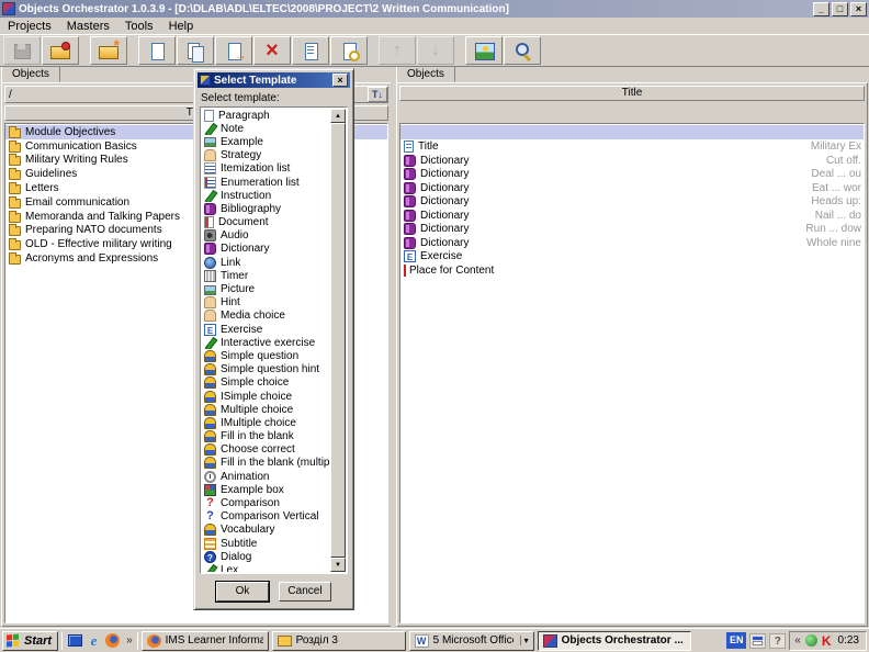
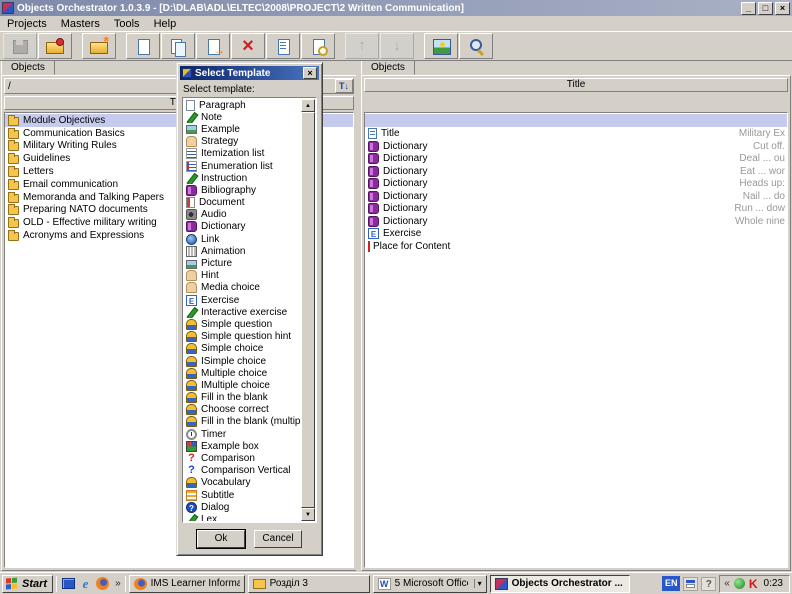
  Objects Orchestrator 1.0.3.9 - [D:\DLAB\ADL\ELTEC\2008\PROJECT\2 Written Communication]
  _
  □
  ×
  Projects
  Masters
  Tools
  Help
  Objects
  /
  Module Objectives
  Communication Basics
  Military Writing Rules
  Guidelines
  Letters
  Email communication
  Memoranda and Talking Papers
  Preparing NATO documents
  OLD - Effective military writing
  Acronyms and Expressions
  Objects
  Title
  Title
  Military Ex
  Dictionary
  Cut off.
  Dictionary
  Deal ... ou
  Dictionary
  Eat ... wor
  Dictionary
  Heads up:
  Dictionary
  Nail ... do
  Dictionary
  Run ... dow
  Dictionary
  Whole nine
  Exercise
  Place for Content
  Select Template
  ×
  Select template:
  Paragraph
  Note
  Example
  Strategy
  Itemization list
  Enumeration list
  Instruction
  Bibliography
  Document
  Audio
  Dictionary
  Link
- Timer
+ Animation
  Picture
  Hint
  Media choice
  Exercise
  Interactive exercise
  Simple question
  Simple question hint
  Simple choice
  ISimple choice
  Multiple choice
  IMultiple choice
  Fill in the blank
  Choose correct
  Fill in the blank (multip
- Animation
+ Timer
  Example box
  Comparison
  Comparison Vertical
  Vocabulary
  Subtitle
  Dialog
  Lex
  Ok
  Cancel
  Start
  e
  »
  IMS Learner Informa
  Розділ 3
  W
  5 Microsoft Offic
  ▾
  Objects Orchestrator ...
  EN
  ?
  «
  K
  0:23
